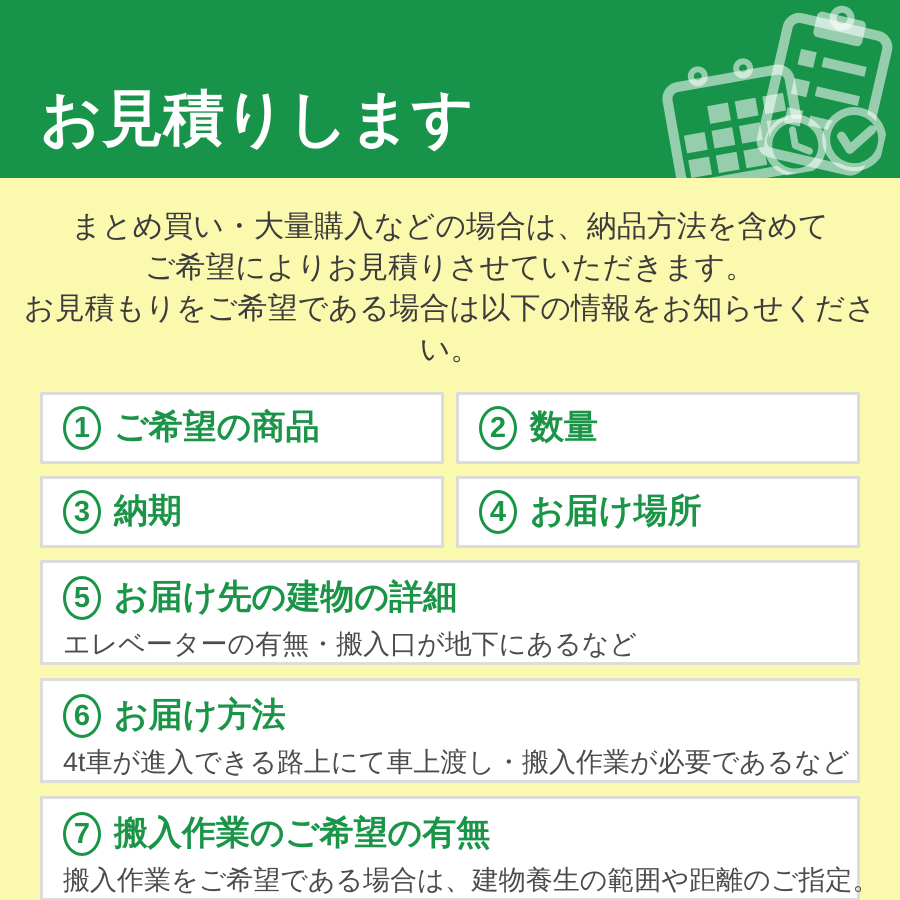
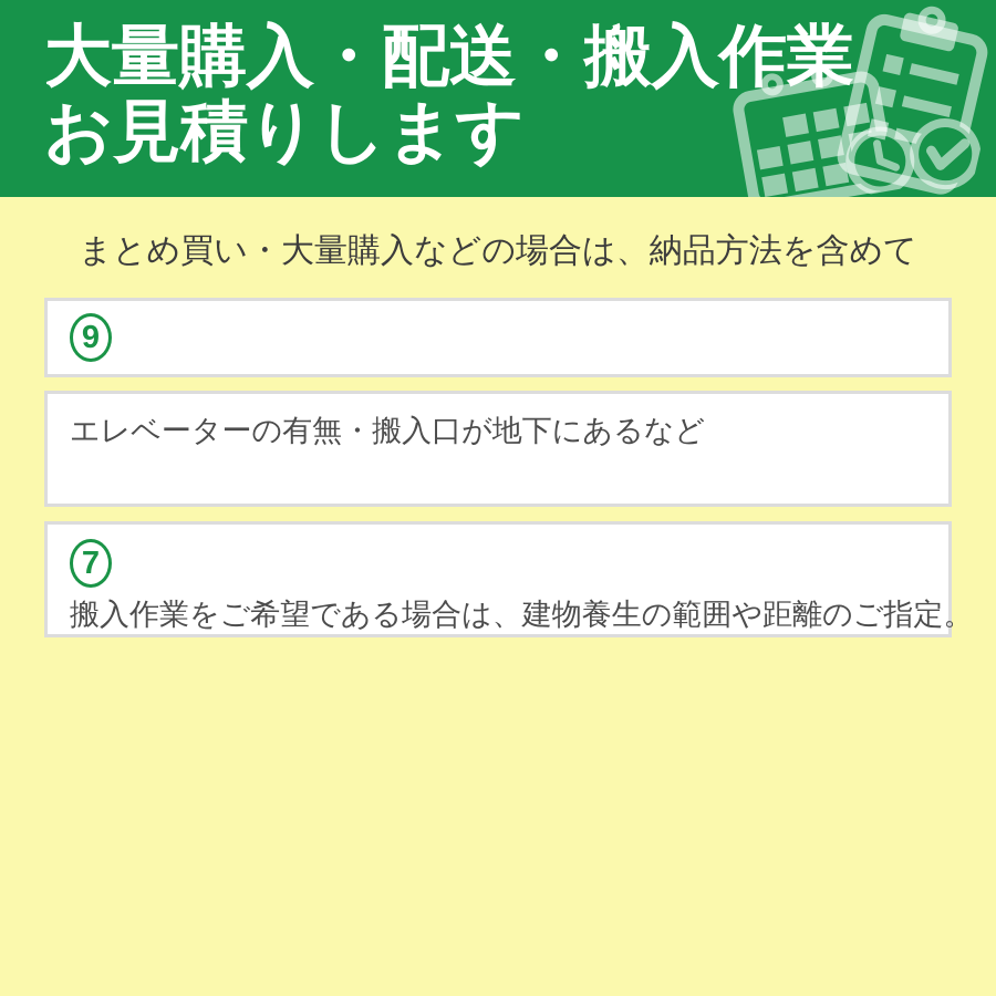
+ 大量購入・配送・搬入作業
  お見積りします
  まとめ買い・大量購入などの場合は、納品方法を含めて
- ご希望によりお見積りさせていただきます。
- お見積もりをご希望である場合は以下の情報をお知らせください。
- 1
+ 9
- ご希望の商品
- 2
- 数量
- 3
- 納期
- 4
- お届け場所
- 5
- お届け先の建物の詳細
  エレベーターの有無・搬入口が地下にあるなど
- 6
- お届け方法
- 4t車が進入できる路上にて車上渡し・搬入作業が必要であるなど
  7
- 搬入作業のご希望の有無
  搬入作業をご希望である場合は、建物養生の範囲や距離のご指定。
